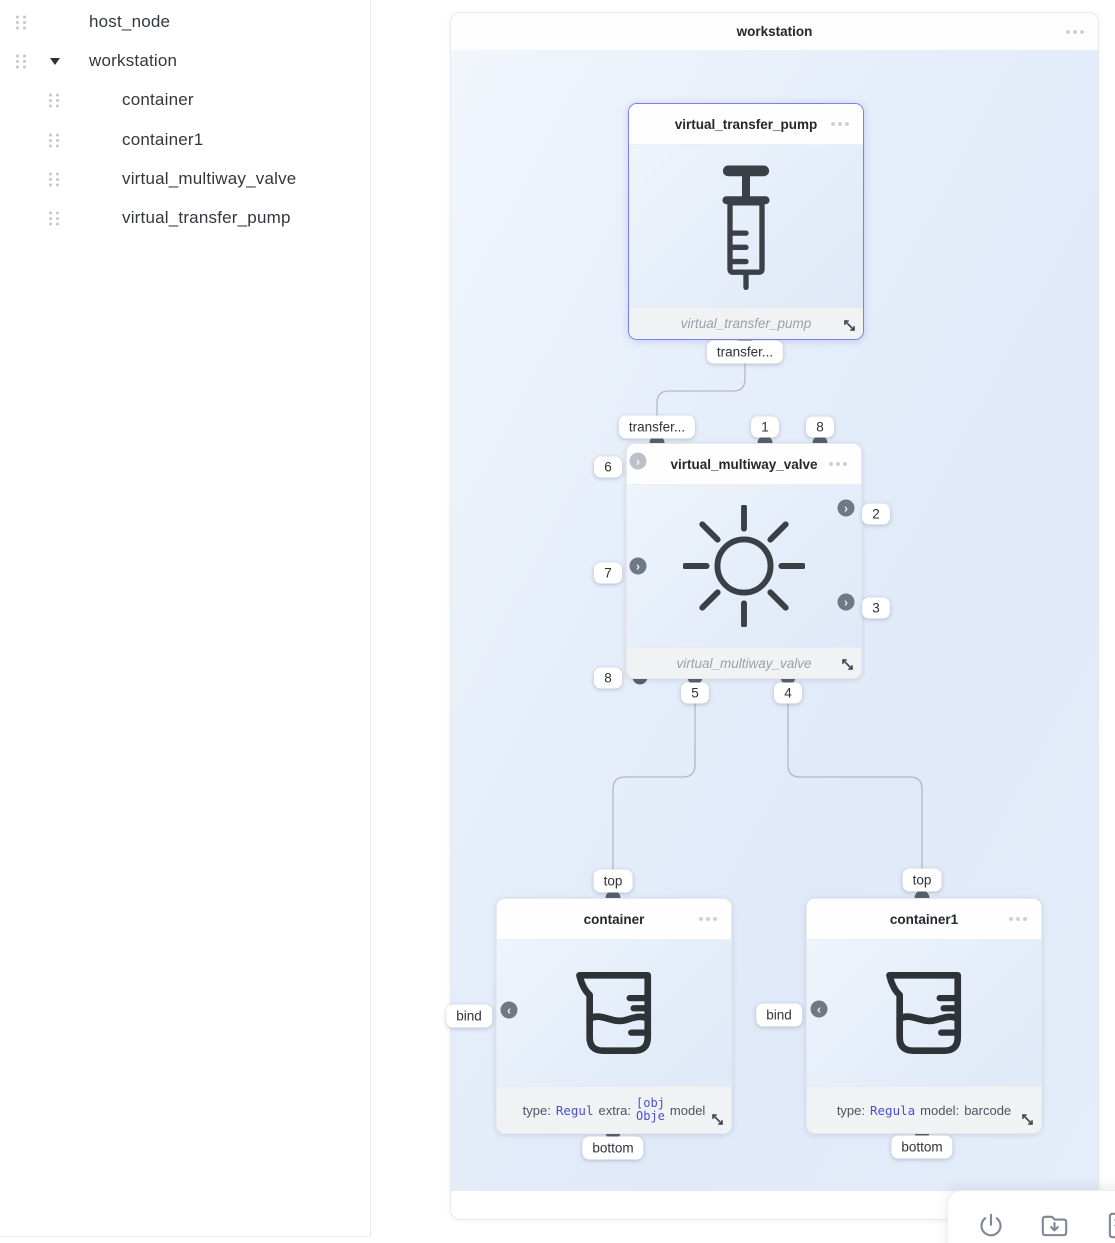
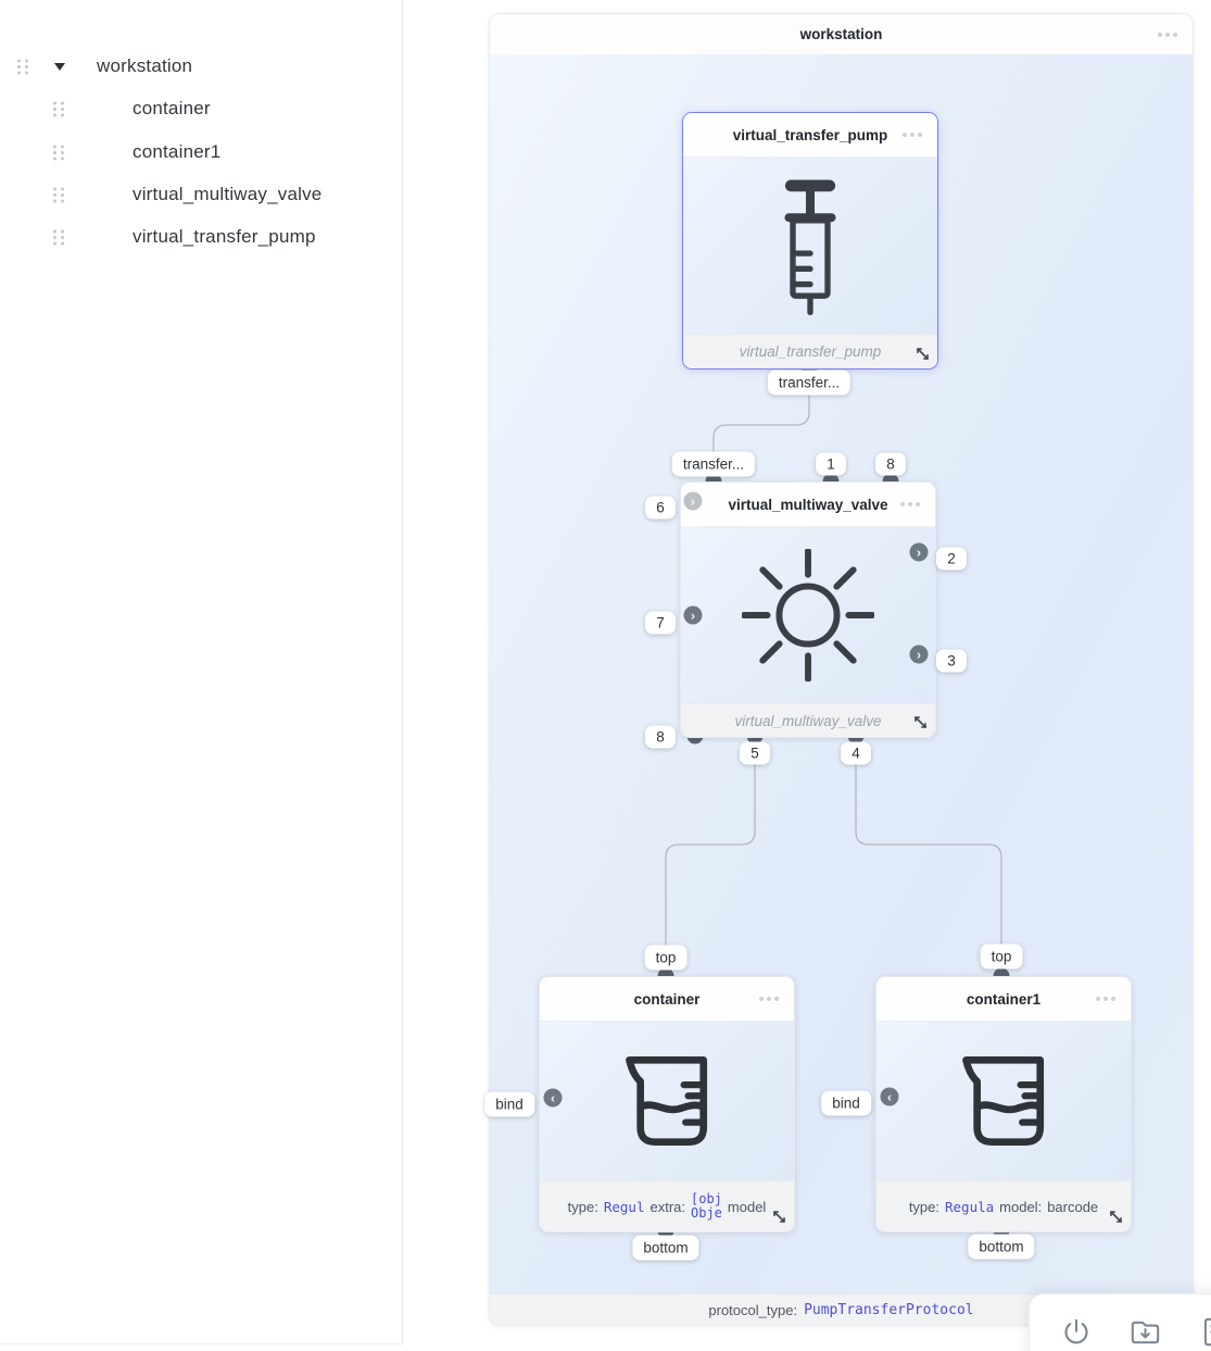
- host_node
  workstation
  container
  container1
  virtual_multiway_valve
  virtual_transfer_pump
  workstation
+ protocol_type:
+ PumpTransferProtocol
  virtual_transfer_pump
  virtual_transfer_pump
  virtual_multiway_valve
  virtual_multiway_valve
  ›
  ›
  ›
  ›
  container
  type:
  Regul
  extra:
  [obj
  Obje
  model
  ‹
  container1
  type:
  Regula
  model:
  barcode
  ‹
  transfer...
  transfer...
  1
  8
  6
  7
  2
  3
  8
  5
  4
  top
  bind
  bottom
  top
  bind
  bottom
